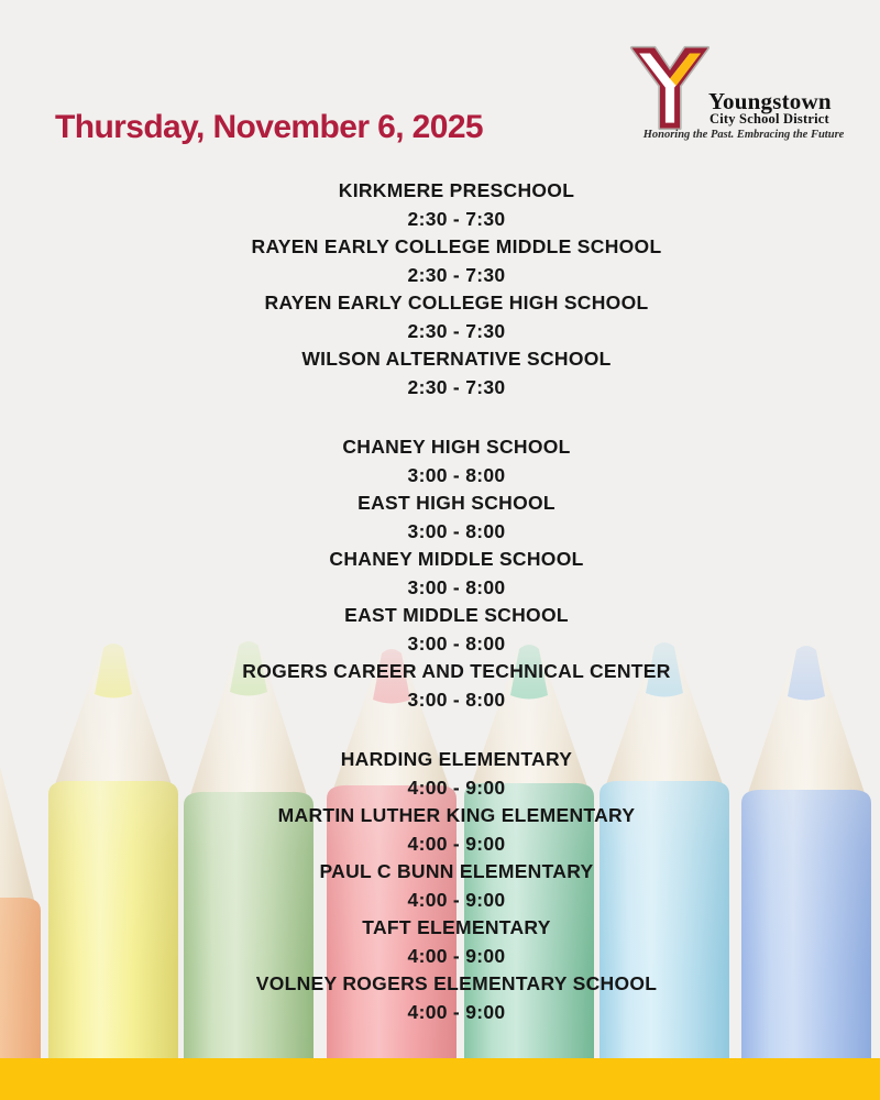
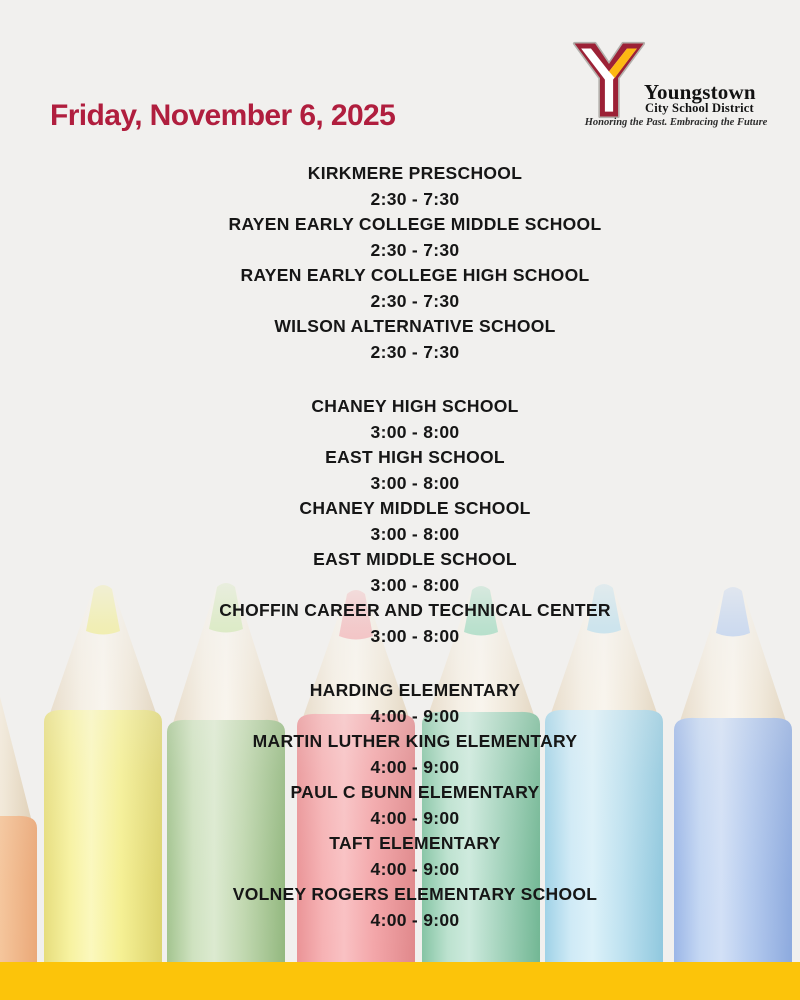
- Thursday, November 6, 2025
+ Friday, November 6, 2025
  Youngstown
  City School District
  Honoring the Past. Embracing the Future
  KIRKMERE PRESCHOOL
  2:30 - 7:30
  RAYEN EARLY COLLEGE MIDDLE SCHOOL
  2:30 - 7:30
  RAYEN EARLY COLLEGE HIGH SCHOOL
  2:30 - 7:30
  WILSON ALTERNATIVE SCHOOL
  2:30 - 7:30
  CHANEY HIGH SCHOOL
  3:00 - 8:00
  EAST HIGH SCHOOL
  3:00 - 8:00
  CHANEY MIDDLE SCHOOL
  3:00 - 8:00
  EAST MIDDLE SCHOOL
  3:00 - 8:00
- ROGERS CAREER AND TECHNICAL CENTER
+ CHOFFIN CAREER AND TECHNICAL CENTER
  3:00 - 8:00
  HARDING ELEMENTARY
  4:00 - 9:00
  MARTIN LUTHER KING ELEMENTARY
  4:00 - 9:00
  PAUL C BUNN ELEMENTARY
  4:00 - 9:00
  TAFT ELEMENTARY
  4:00 - 9:00
  VOLNEY ROGERS ELEMENTARY SCHOOL
  4:00 - 9:00
